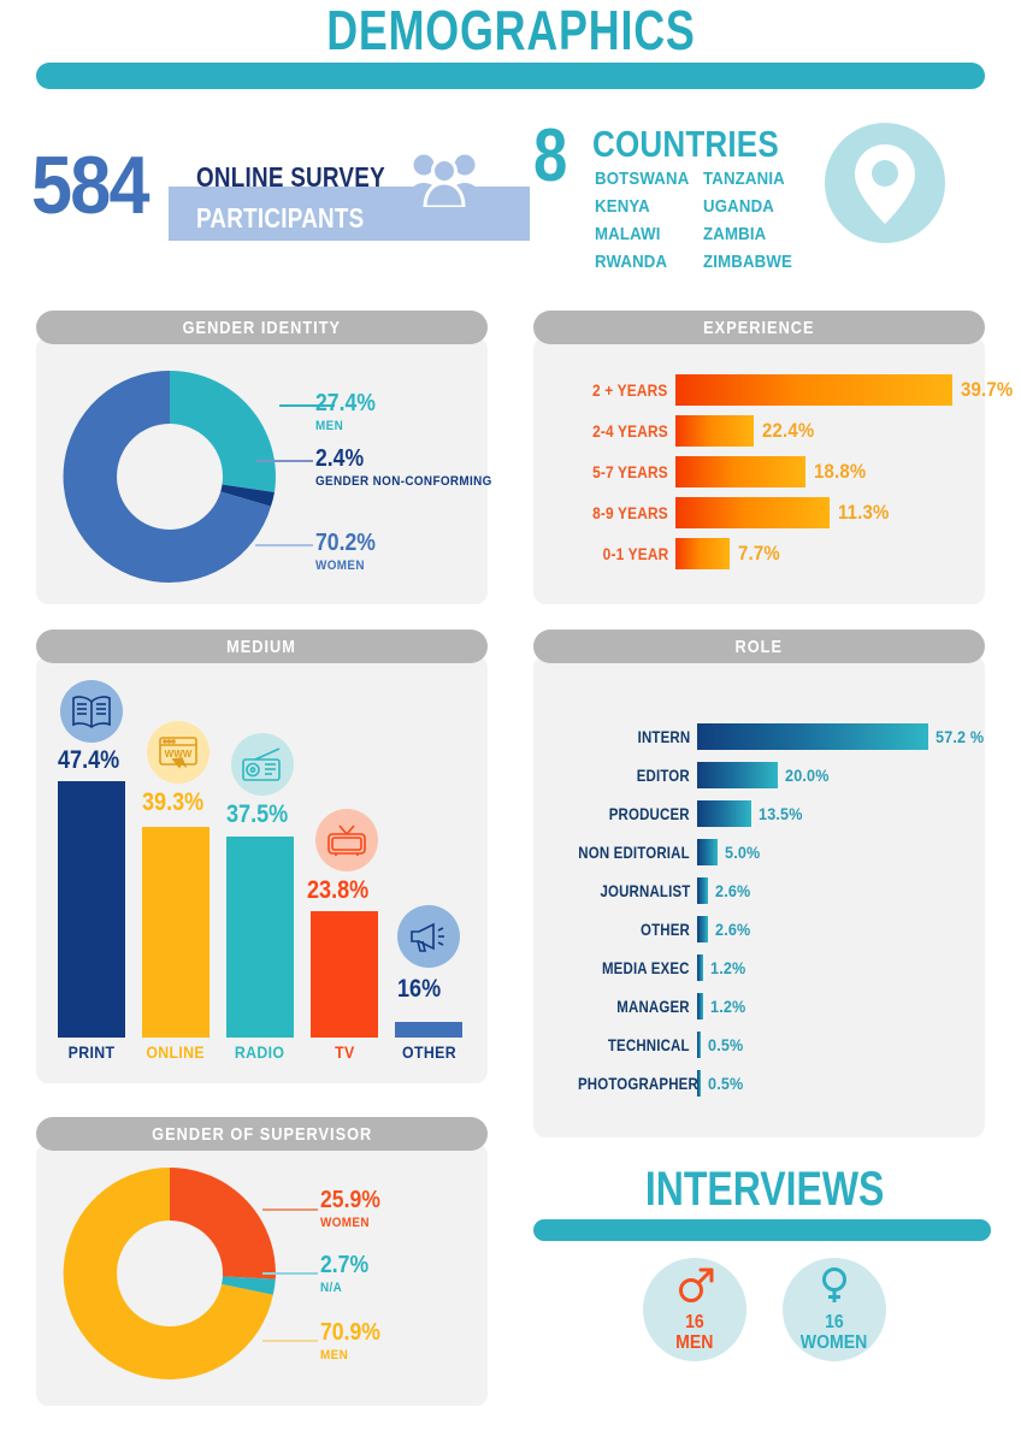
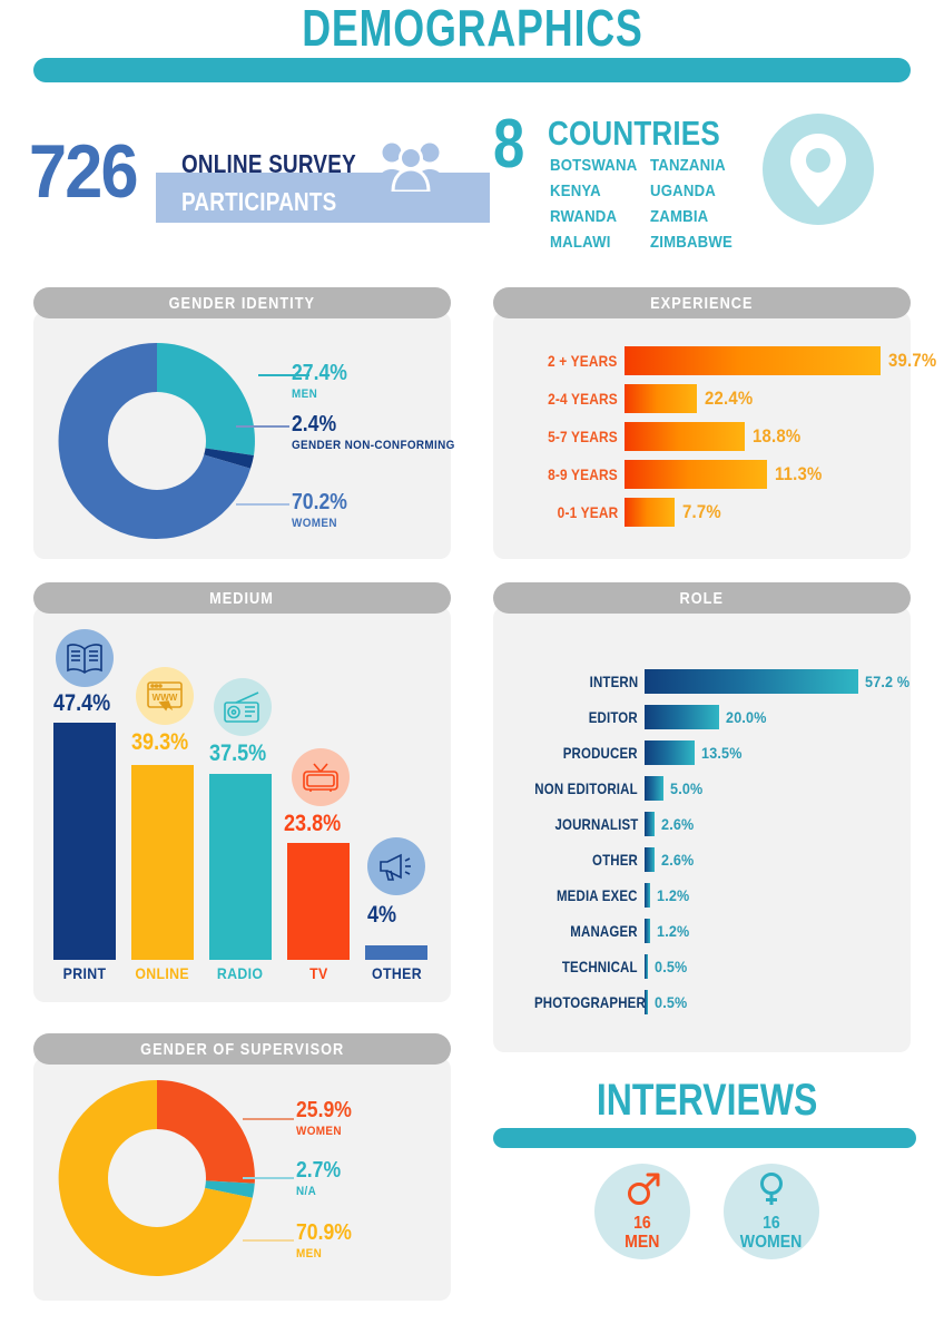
  DEMOGRAPHICS
- 584
+ 726
  ONLINE SURVEY
  PARTICIPANTS
  8
  COUNTRIES
  BOTSWANA
  TANZANIA
  KENYA
  UGANDA
- MALAWI
+ RWANDA
  ZAMBIA
- RWANDA
+ MALAWI
  ZIMBABWE
  GENDER IDENTITY
  27.4%
  MEN
  2.4%
  GENDER NON-CONFORMING
  70.2%
  WOMEN
  EXPERIENCE
  2 + YEARS
  39.7%
  2-4 YEARS
  22.4%
  5-7 YEARS
  18.8%
  8-9 YEARS
  11.3%
  0-1 YEAR
  7.7%
  MEDIUM
  WWW
  47.4%
  39.3%
  37.5%
  23.8%
- 16%
+ 4%
  PRINT
  ONLINE
  RADIO
  TV
  OTHER
  ROLE
  INTERN
  57.2 %
  EDITOR
  20.0%
  PRODUCER
  13.5%
  NON EDITORIAL
  5.0%
  JOURNALIST
  2.6%
  OTHER
  2.6%
  MEDIA EXEC
  1.2%
  MANAGER
  1.2%
  TECHNICAL
  0.5%
  PHOTOGRAPHER
  0.5%
  GENDER OF SUPERVISOR
  25.9%
  WOMEN
  2.7%
  N/A
  70.9%
  MEN
  INTERVIEWS
  16
  MEN
  16
  WOMEN
